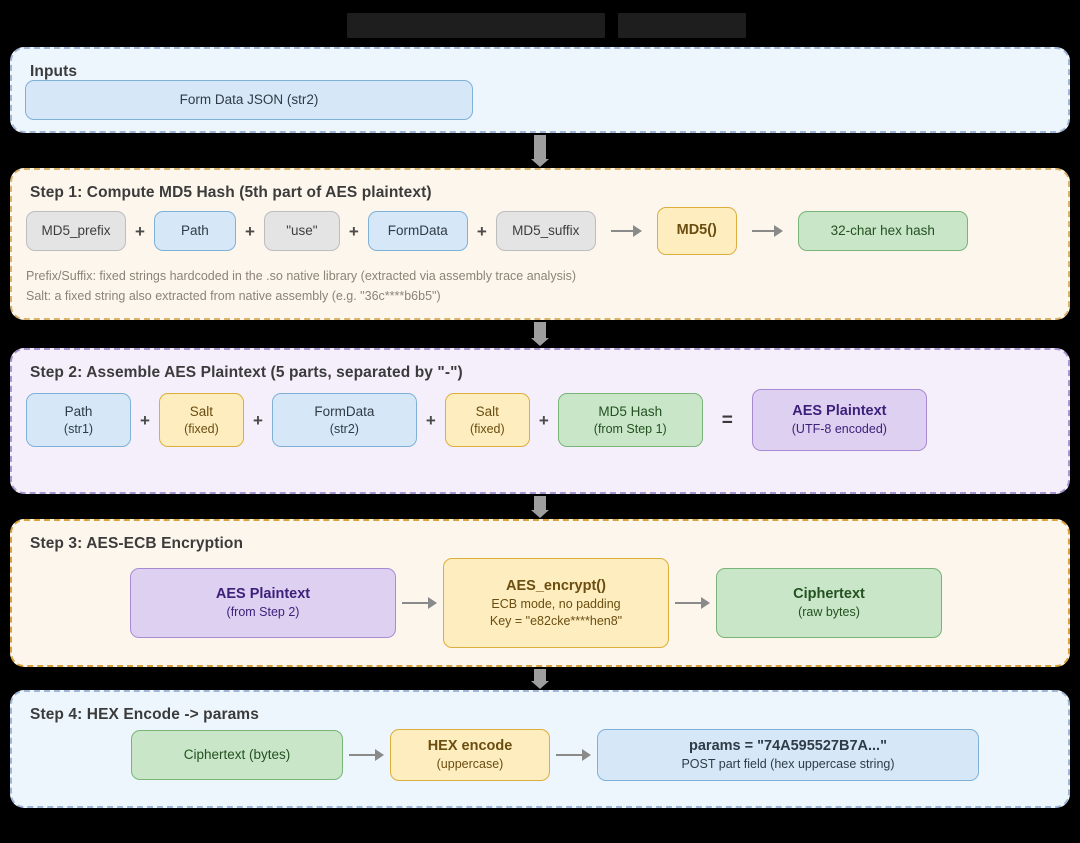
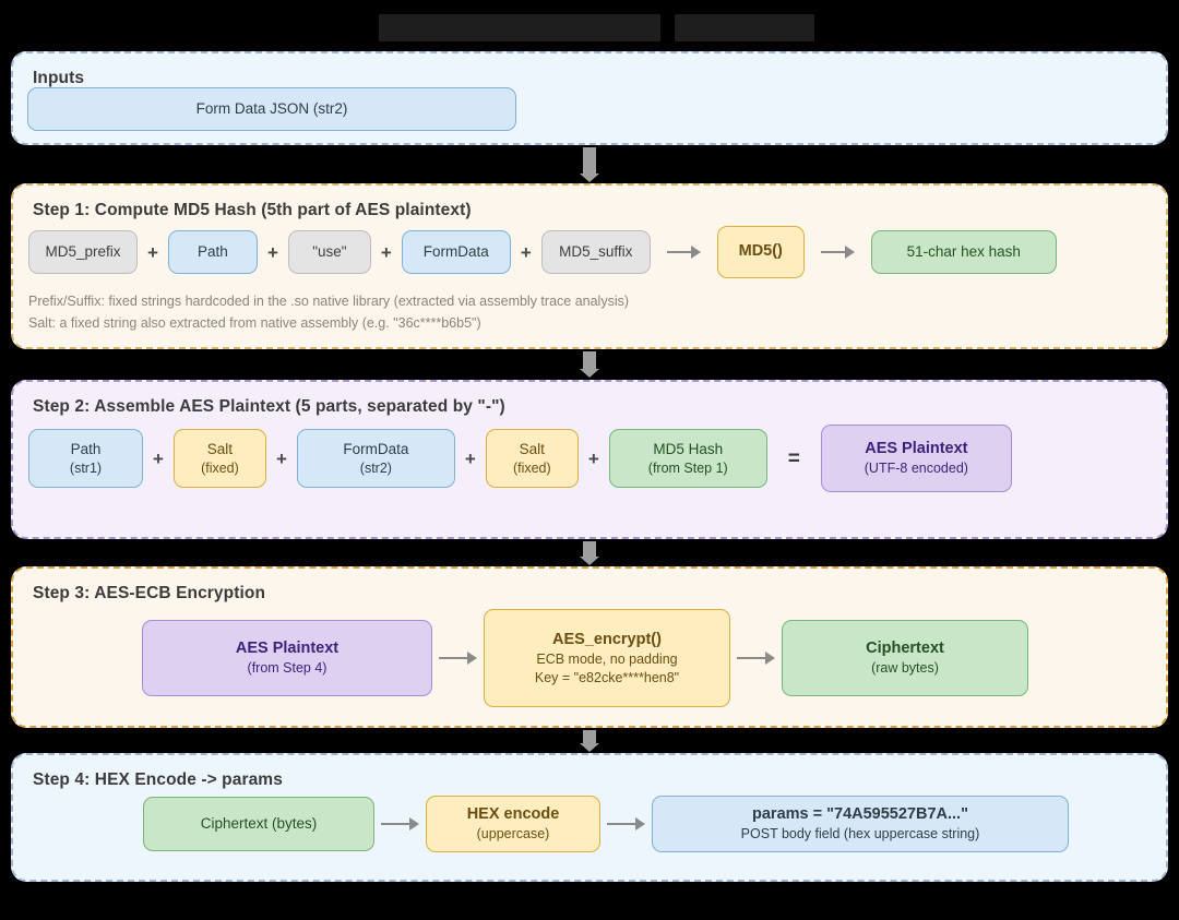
  Inputs
  Form Data JSON (str2)
  Step 1: Compute MD5 Hash (5th part of AES plaintext)
  MD5_prefix
  +
  Path
  +
  "use"
  +
  FormData
  +
  MD5_suffix
  MD5()
- 32-char hex hash
+ 51-char hex hash
  Prefix/Suffix: fixed strings hardcoded in the .so native library (extracted via assembly trace analysis)
  Salt: a fixed string also extracted from native assembly (e.g. "36c****b6b5")
  Step 2: Assemble AES Plaintext (5 parts, separated by "-")
  Path
  (str1)
  +
  Salt
  (fixed)
  +
  FormData
  (str2)
  +
  Salt
  (fixed)
  +
  MD5 Hash
  (from Step 1)
  =
  AES Plaintext
  (UTF-8 encoded)
  Step 3: AES-ECB Encryption
  AES Plaintext
- (from Step 2)
+ (from Step 4)
  AES_encrypt()
  ECB mode, no padding
  Key = "e82cke****hen8"
  Ciphertext
  (raw bytes)
  Step 4: HEX Encode -> params
  Ciphertext (bytes)
  HEX encode
  (uppercase)
  params = "74A595527B7A..."
- POST part field (hex uppercase string)
+ POST body field (hex uppercase string)
